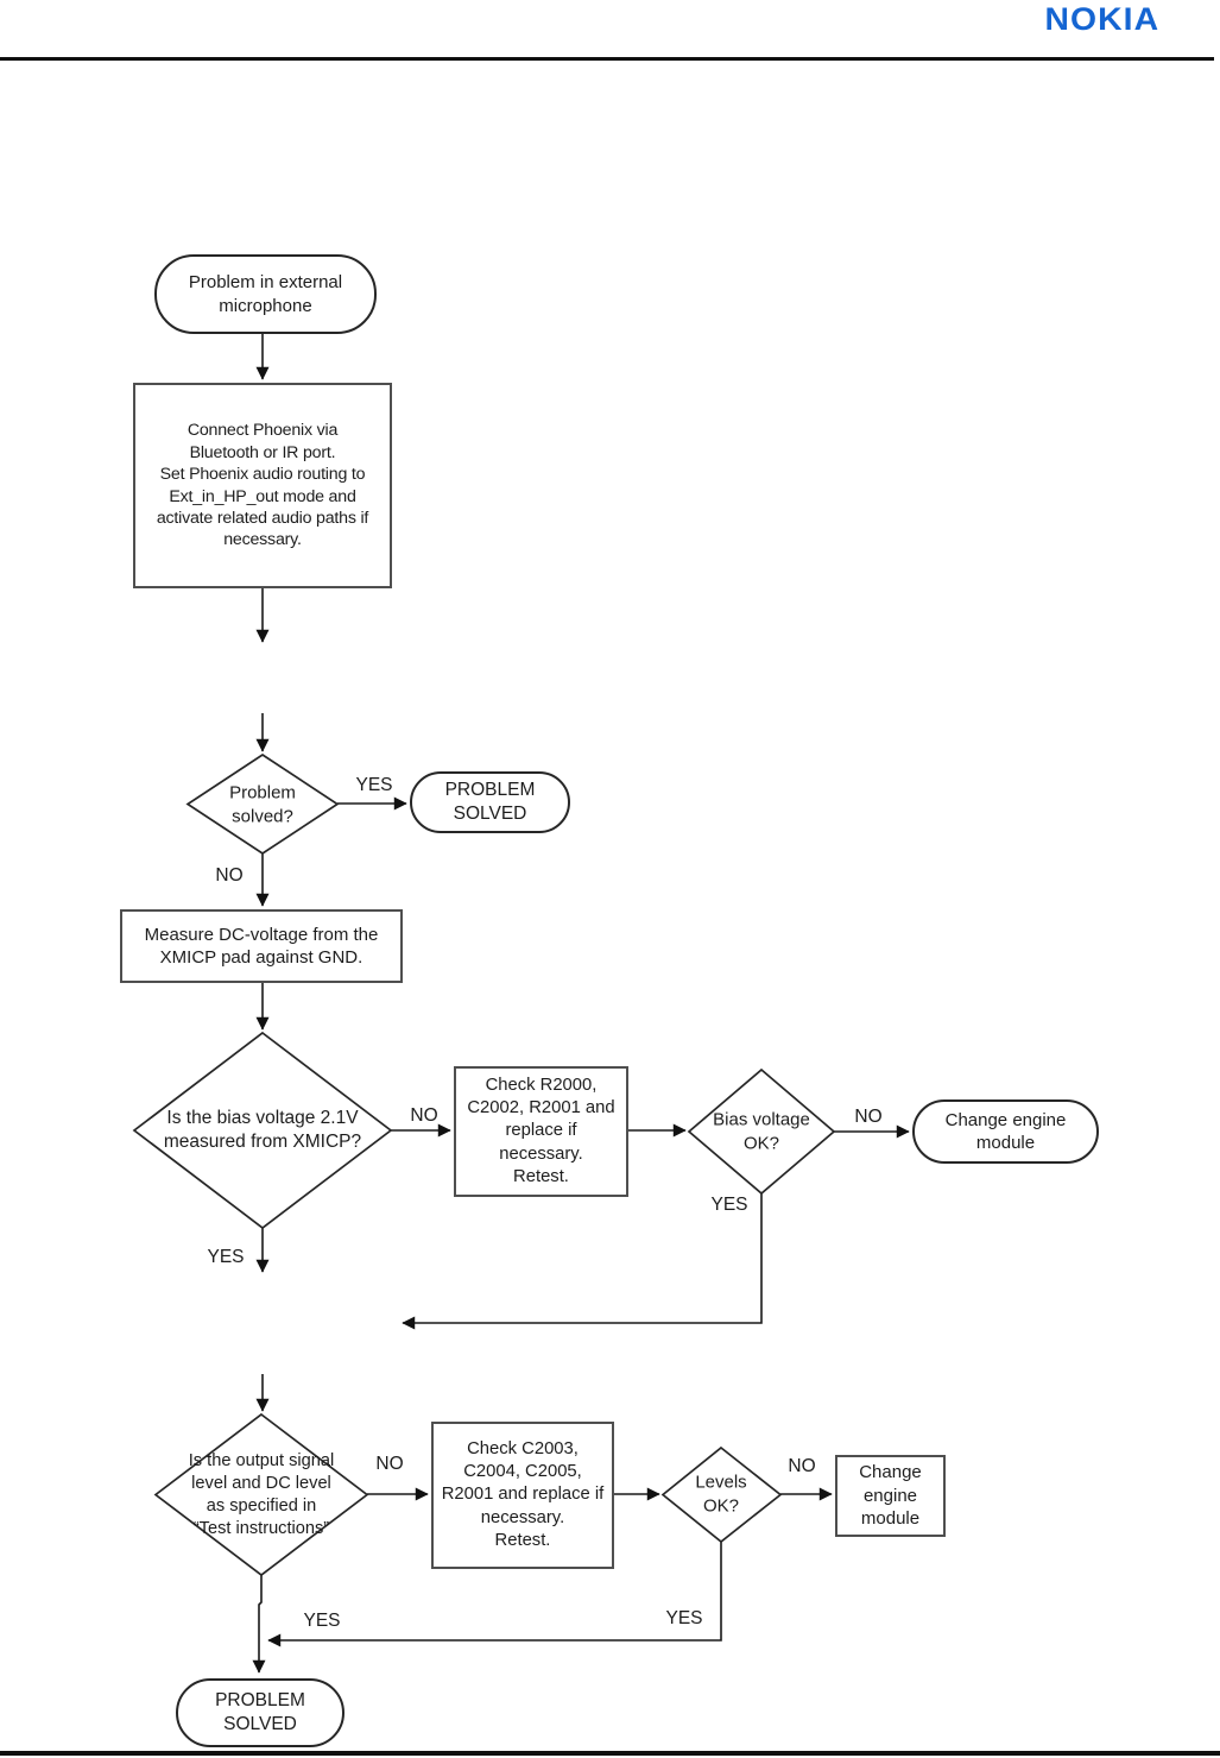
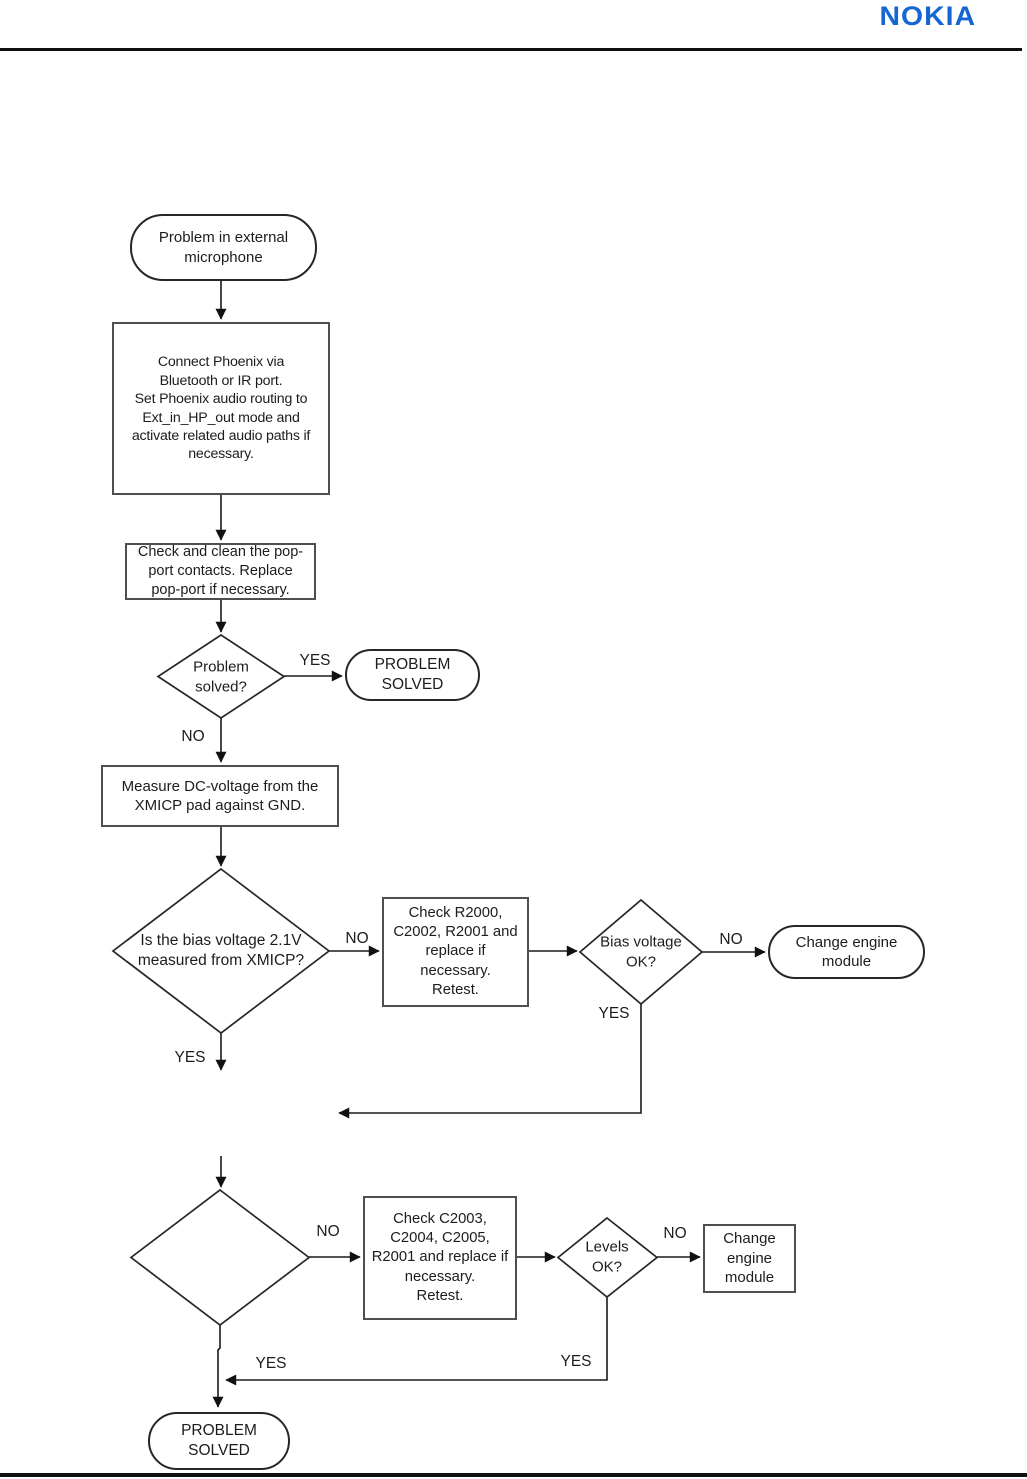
  NOKIA
  Problem in external
  microphone
  Connect Phoenix via
  Bluetooth or IR port.
  Set Phoenix audio routing to
  Ext_in_HP_out mode and
  activate related audio paths if
  necessary.
+ Check and clean the pop-
+ port contacts. Replace
+ pop-port if necessary.
  Problem
  solved?
  PROBLEM
  SOLVED
  Measure DC-voltage from the
  XMICP pad against GND.
  Is the bias voltage 2.1V
  measured from XMICP?
  Check R2000,
  C2002, R2001 and
  replace if
  necessary.
  Retest.
  Bias voltage
  OK?
  Change engine
  module
- Is the output signal
- level and DC level
- as specified in
- “Test instructions”
  Check C2003,
  C2004, C2005,
  R2001 and replace if
  necessary.
  Retest.
  Levels
  OK?
  Change
  engine
  module
  PROBLEM
  SOLVED
  YES
  NO
  NO
  NO
  YES
  YES
  NO
  NO
  YES
  YES
